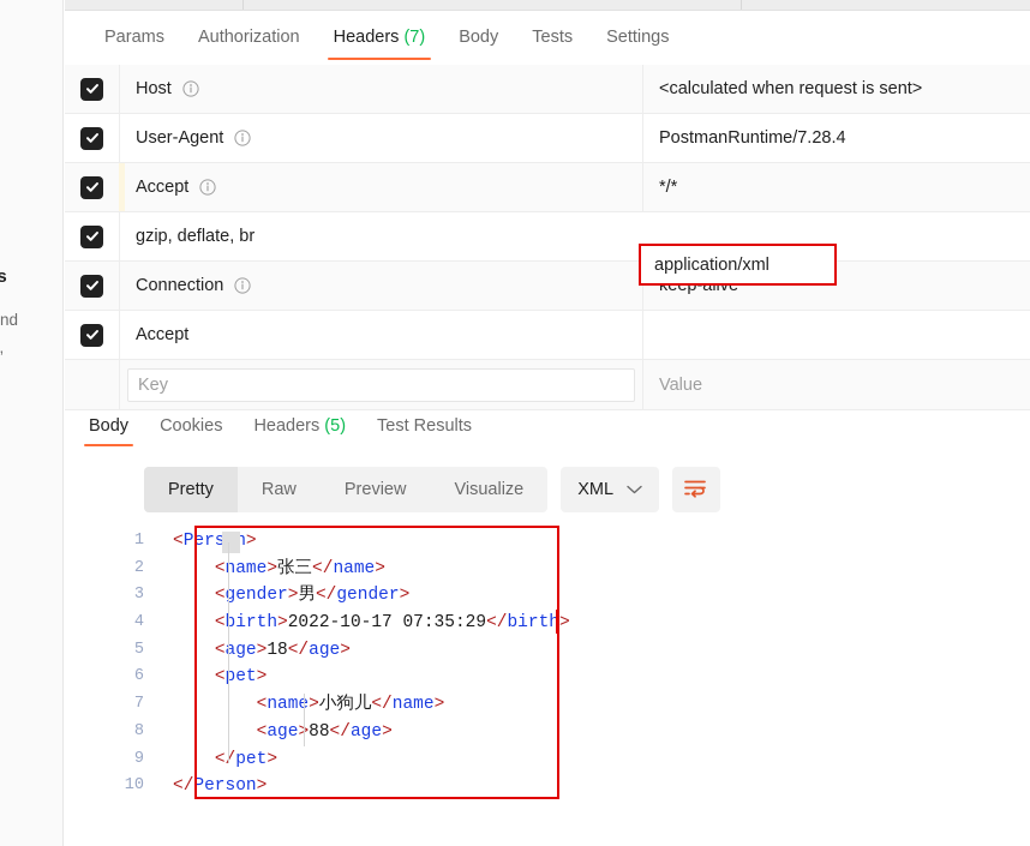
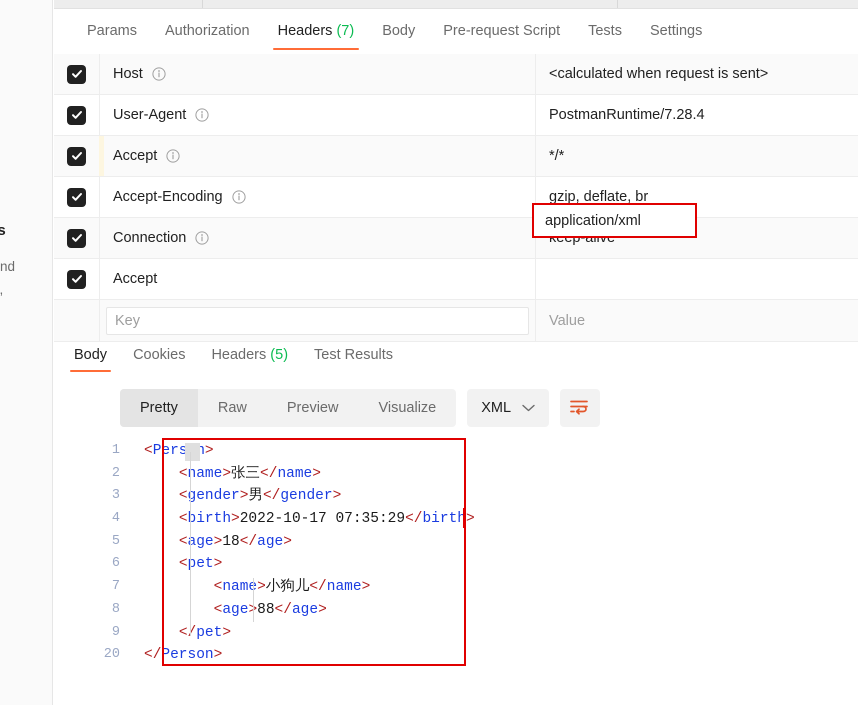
  Params
  Authorization
  Headers (7)
  Body
+ Pre-request Script
  Tests
  Settings
  Host
  <calculated when request is sent>
  User-Agent
  PostmanRuntime/7.28.4
  Accept
  */*
+ Accept-Encoding
  gzip, deflate, br
  Connection
  keep-alive
  Accept
  application/xml
  Key
  Value
  Body
  Cookies
  Headers (5)
  Test Results
  Pretty
  Raw
  Preview
  Visualize
  XML
  1
  <Persn>
  2
  <name>张三</name>
  3
  <gender>男</gender>
  4
  <birth>2022-10-17 07:35:29</birth>
  5
  <age>18</age>
  6
  <pet>
  7
  <nam >小狗儿</name>
  8
  <age 88</age>
  9
  </pet>
- 10
+ 20
  </Person>
